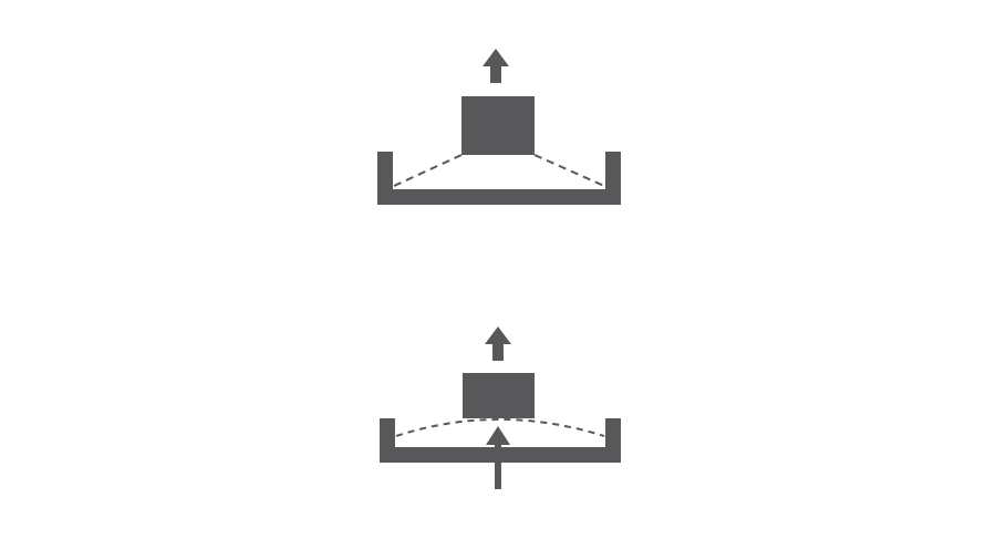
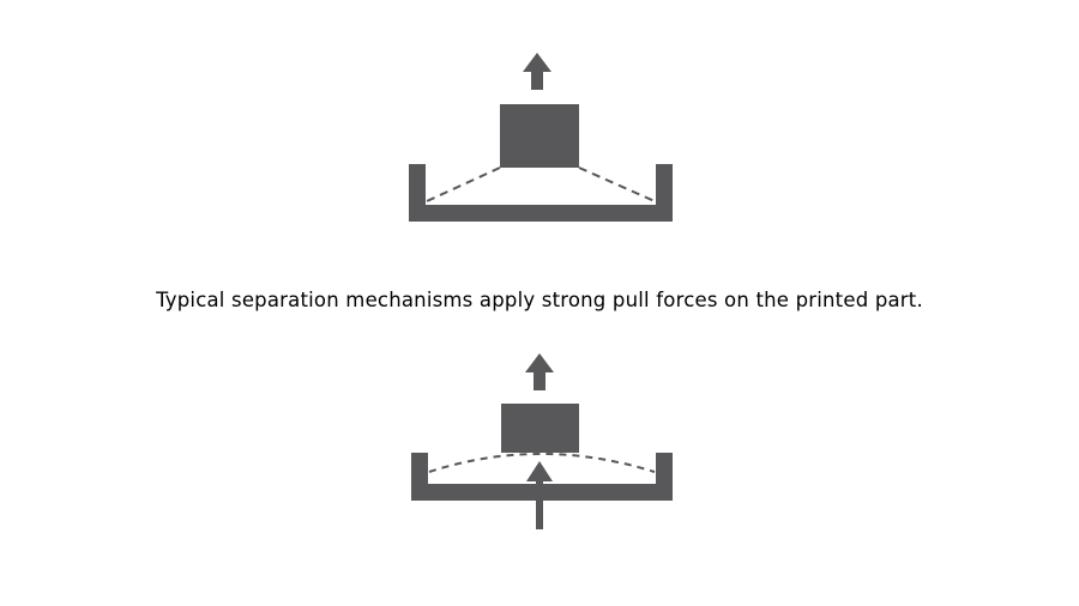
+ Typical separation mechanisms apply strong pull forces on the printed part.
